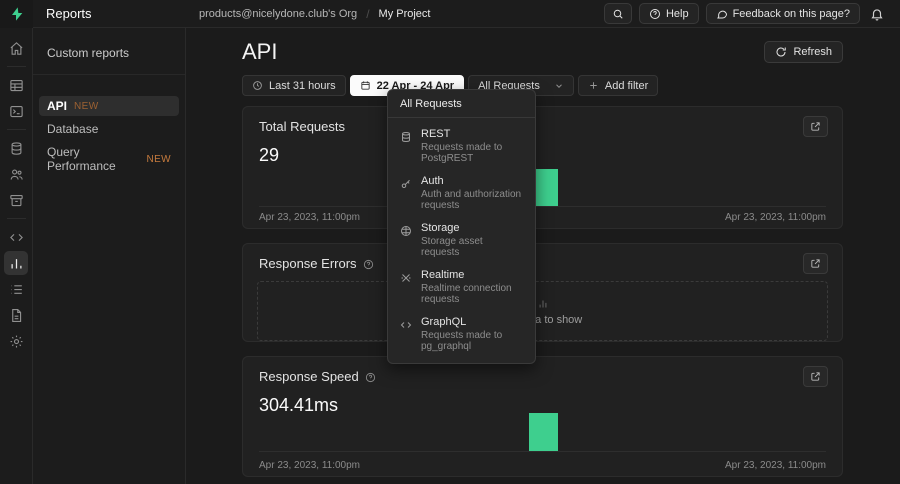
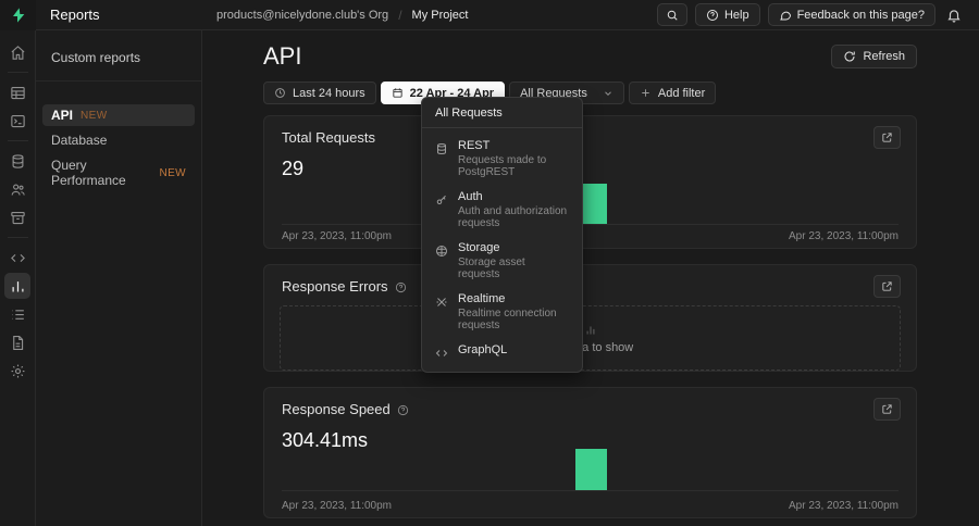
  Reports
  products@nicelydone.club's Org
  /
  My Project
  Help
  Feedback on this page?
  Custom reports
  API
  NEW
  Database
  Query Performance
  NEW
  API
  Refresh
- Last 31 hours
+ Last 24 hours
  22 Apr - 24 Apr
  All Requests
  Add filter
  Total Requests
  29
  Apr 23, 2023, 11:00pm
  Apr 23, 2023, 11:00pm
  Response Errors
  Response Speed
  304.41ms
  Apr 23, 2023, 11:00pm
  Apr 23, 2023, 11:00pm
  All Requests
  REST
  Requests made to PostgREST
  Auth
  Auth and authorization requests
  Storage
  Storage asset requests
  Realtime
  Realtime connection requests
  GraphQL
- Requests made to pg_graphql
